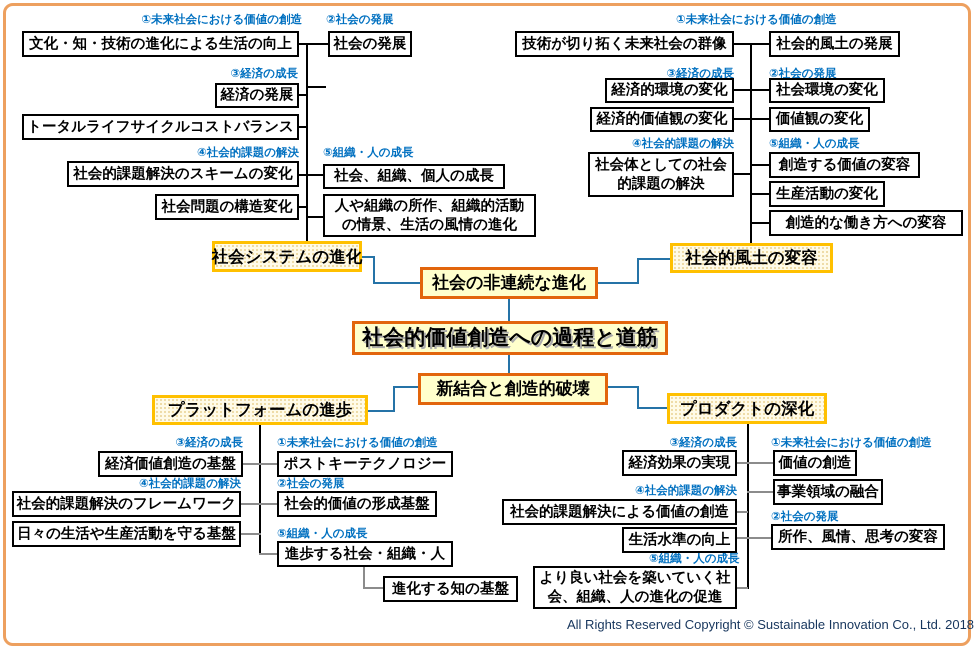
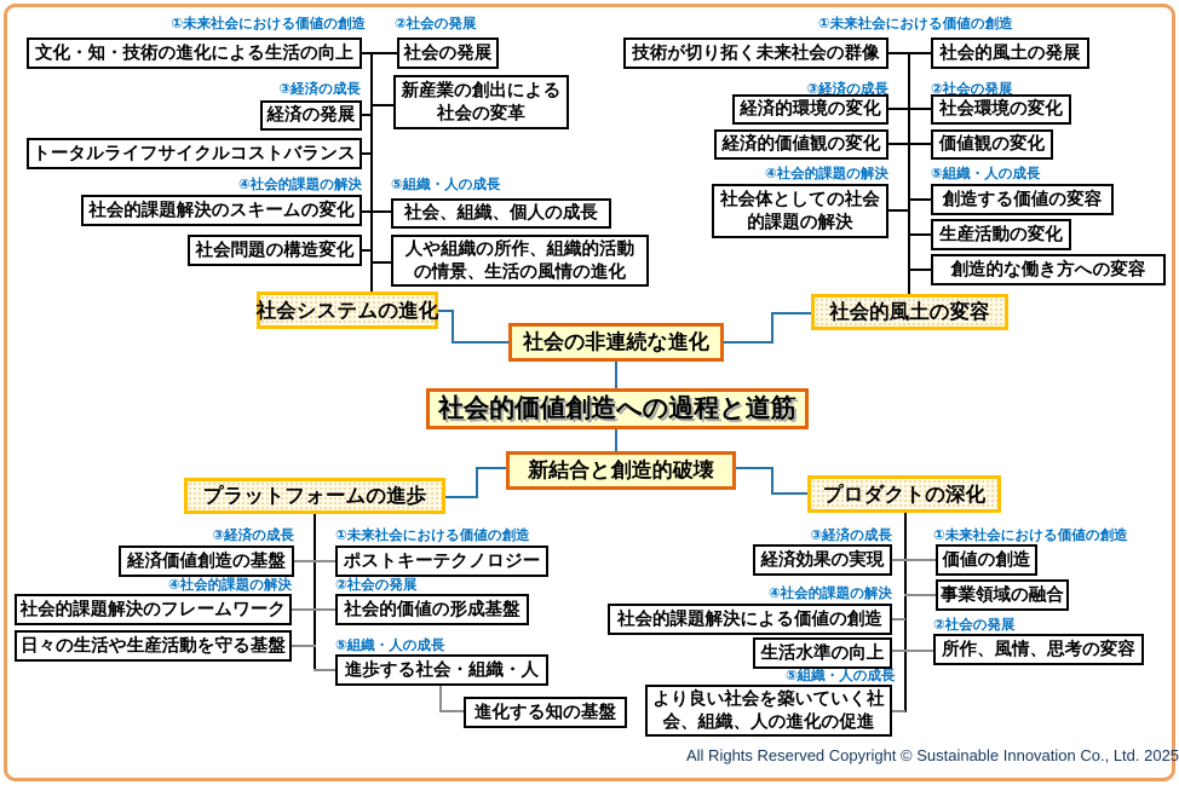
  ①未来社会における価値の創造
  ②社会の発展
  ③経済の成長
  ④社会的課題の解決
  ⑤組織・人の成長
  ①未来社会における価値の創造
  ③経済の成長
  ②社会の発展
  ④社会的課題の解決
  ⑤組織・人の成長
  ③経済の成長
  ①未来社会における価値の創造
  ④社会的課題の解決
  ②社会の発展
  ⑤組織・人の成長
  ③経済の成長
  ①未来社会における価値の創造
  ④社会的課題の解決
  ②社会の発展
  ⑤組織・人の成長
  文化・知・技術の進化による生活の向上
  社会の発展
+ 新産業の創出による社会の変革
  経済の発展
  トータルライフサイクルコストバランス
  社会的課題解決のスキームの変化
  社会、組織、個人の成長
  社会問題の構造変化
  人や組織の所作、組織的活動の情景、生活の風情の進化
  技術が切り拓く未来社会の群像
  社会的風土の発展
  経済的環境の変化
  社会環境の変化
  経済的価値観の変化
  価値観の変化
  社会体としての社会的課題の解決
  創造する価値の変容
  生産活動の変化
  創造的な働き方への変容
  経済価値創造の基盤
  ポストキーテクノロジー
  社会的課題解決のフレームワーク
  社会的価値の形成基盤
  日々の生活や生産活動を守る基盤
  進歩する社会・組織・人
  進化する知の基盤
  経済効果の実現
  価値の創造
  事業領域の融合
  社会的課題解決による価値の創造
  生活水準の向上
  所作、風情、思考の変容
  より良い社会を築いていく社会、組織、人の進化の促進
  社会システムの進化
  社会的風土の変容
  プラットフォームの進歩
  プロダクトの深化
  社会の非連続な進化
  社会的価値創造への過程と道筋
  新結合と創造的破壊
- All Rights Reserved Copyright © Sustainable Innovation Co., Ltd. 2018
+ All Rights Reserved Copyright © Sustainable Innovation Co., Ltd. 2025
